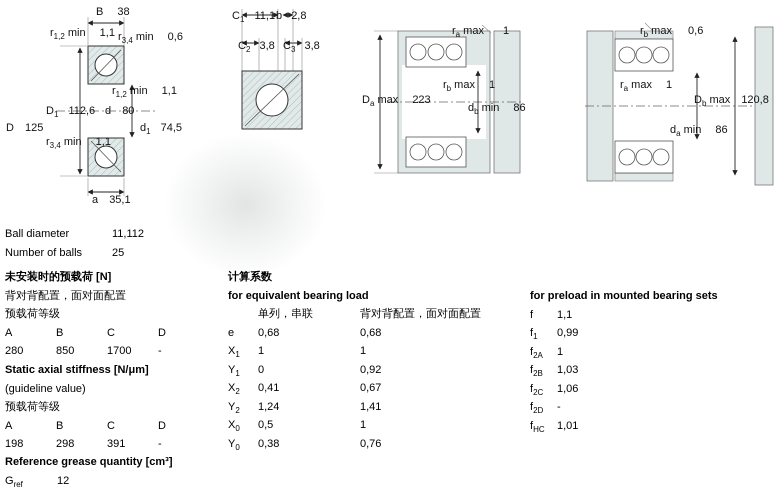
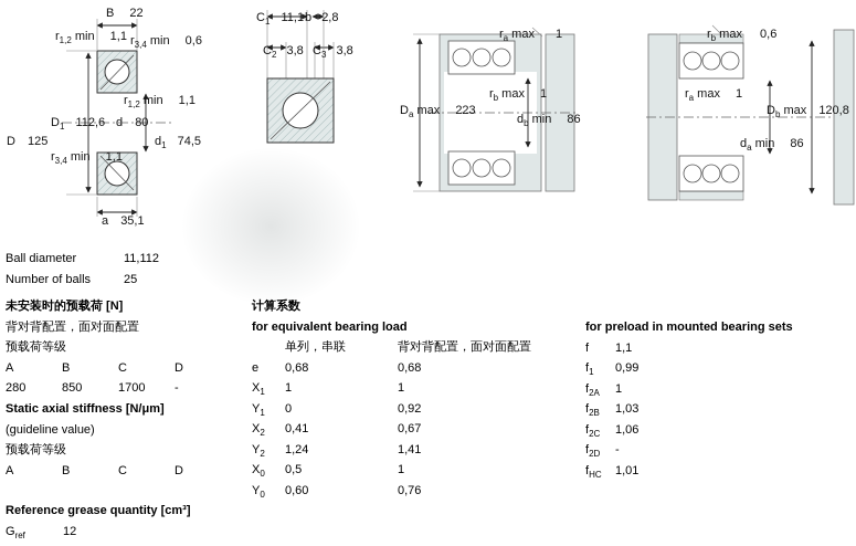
- B 38
+ B 22
  r1,2 min 1,1
  r3,4 min 0,6
  r1,2 min 1,1
  D1 112,6
  d 80
  D 125
  d1 74,5
  r3,4 min 1,1
  a 35,1
  C1 11,1
  b 2,8
  C2 3,8
  C3 3,8
  ra max 1
  Da max 223
  rb max 1
  db min 86
  rb max 0,6
  ra max 1
  Db max 120,8
  da min 86
  Ball diameter 11,112
  Number of balls 25
  未安装时的预载荷 [N]
  背对背配置，面对面配置
  预载荷等级
  A B C D
  280 850 1700 -
  Static axial stiffness [N/μm]
  (guideline value)
  预载荷等级
  A B C D
- 198 298 391 -
  Reference grease quantity [cm³]
  Gref 12
  计算系数
  for equivalent bearing load
  单列，串联 背对背配置，面对面配置
  e 0,68 0,68
  X1 1 1
  Y1 0 0,92
  X2 0,41 0,67
  Y2 1,24 1,41
  X0 0,5 1
- Y0 0,38 0,76
+ Y0 0,60 0,76
  for preload in mounted bearing sets
  f 1,1
  f1 0,99
  f2A 1
  f2B 1,03
  f2C 1,06
  f2D -
  fHC 1,01
